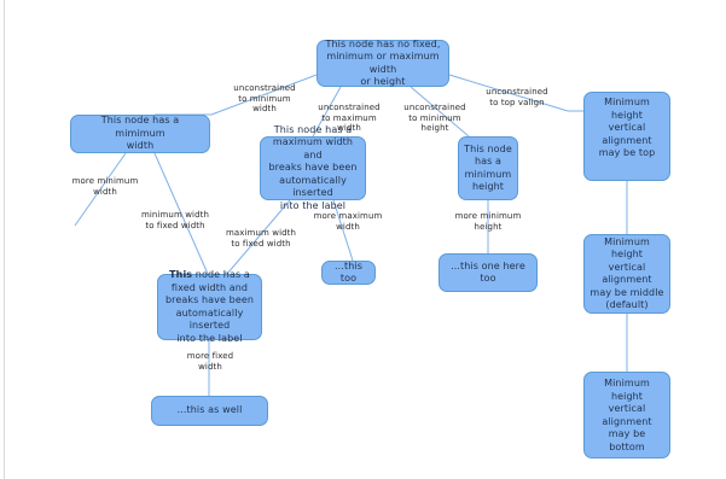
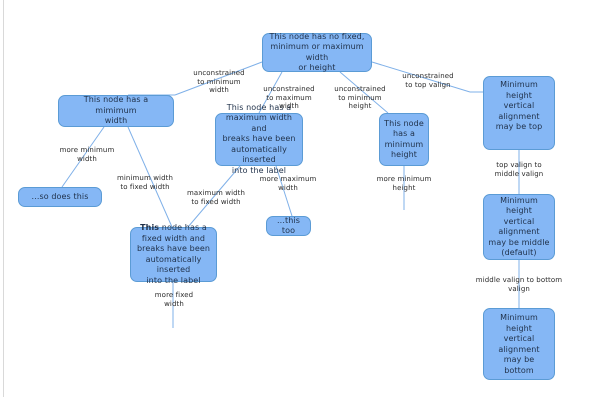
  This node has no fixed,
  minimum or maximum width
  or height
  This node has a mimimum
  width
  This node has a
  maximum width and
  breaks have been
  automatically inserted
  into the label
  This node
  has a
  minimum
  height
+ ...so does this
  This node has a
  fixed width and
  breaks have been
  automatically inserted
  into the label
  ...this too
- ...this one here too
- ...this as well
  Minimum height
  vertical alignment
  may be top
  Minimum height
  vertical alignment
  may be middle
  (default)
  Minimum height
  vertical alignment
  may be bottom
  unconstrained
  to minimum
  width
  unconstrained
  to maximum
  width
  unconstrained
  to minimum
  height
  unconstrained
  to top valign
  more minimum
  width
  minimum width
  to fixed width
  maximum width
  to fixed width
  more maximum
  width
  more minimum
  height
  more fixed
  width
+ top valign to
+ middle valign
+ middle valign to bottom
+ valign
